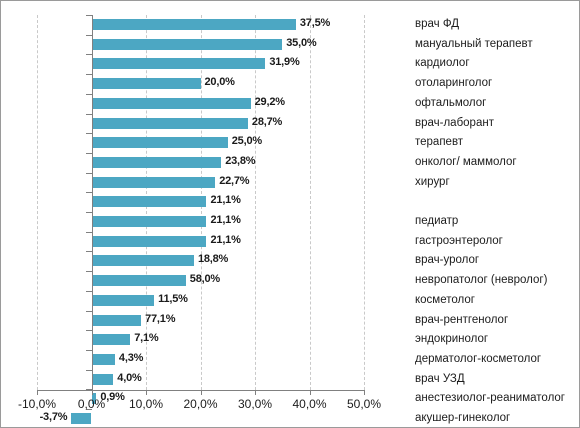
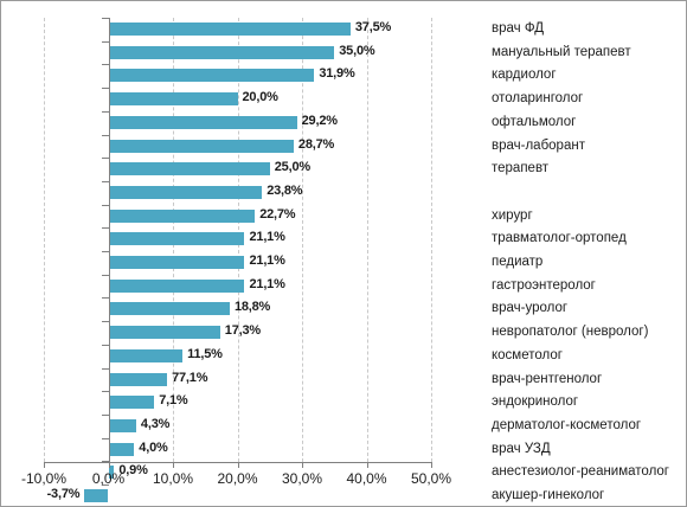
  37,5%
  35,0%
  31,9%
  20,0%
  29,2%
  28,7%
  25,0%
  23,8%
  22,7%
  21,1%
  21,1%
  21,1%
  18,8%
- 58,0%
+ 17,3%
  11,5%
  77,1%
  7,1%
  4,3%
  4,0%
  0,9%
  -3,7%
  -10,0%
  0,0%
  10,0%
  20,0%
  30,0%
  40,0%
  50,0%
  врач ФД
  мануальный терапевт
  кардиолог
  отоларинголог
  офтальмолог
  врач-лаборант
  терапевт
- онколог/ маммолог
  хирург
+ травматолог-ортопед
  педиатр
  гастроэнтеролог
  врач-уролог
  невропатолог (невролог)
  косметолог
  врач-рентгенолог
  эндокринолог
  дерматолог-косметолог
  врач УЗД
  анестезиолог-реаниматолог
  акушер-гинеколог
